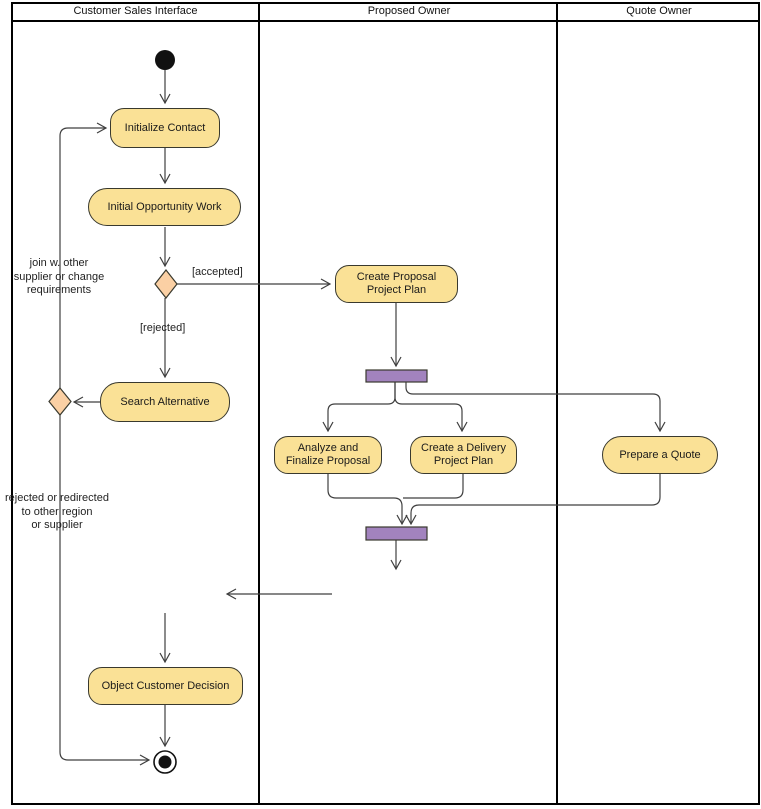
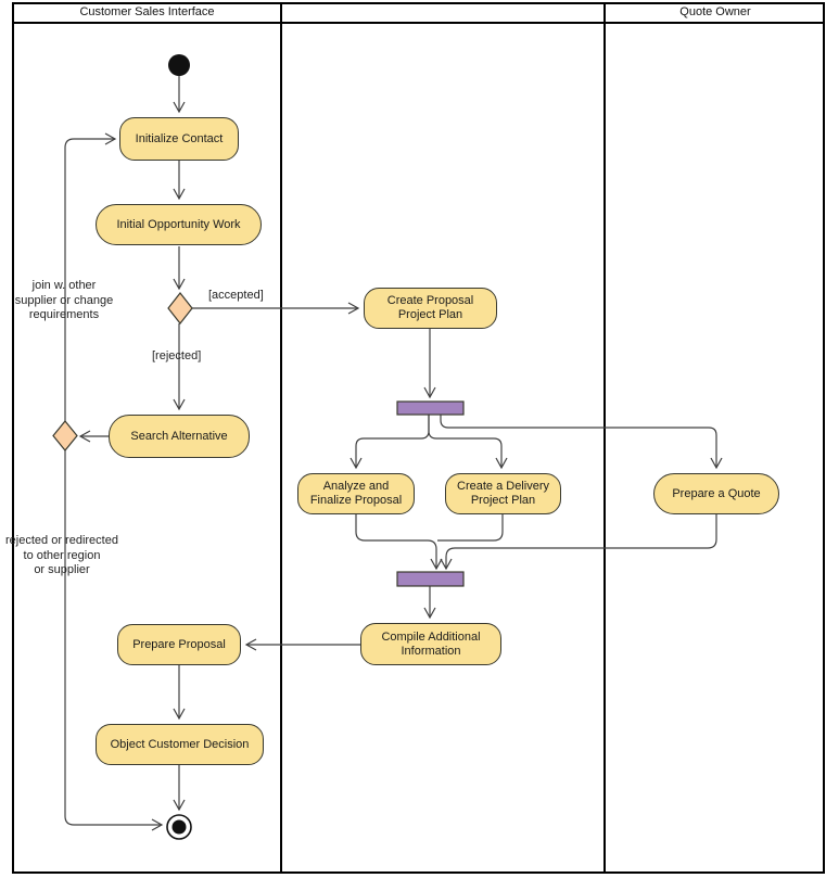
  Customer Sales Interface
- Proposed Owner
  Quote Owner
  Initialize Contact
  Initial Opportunity Work
  Search Alternative
  Create Proposal
  Project Plan
  Analyze and
  Finalize Proposal
  Create a Delivery
  Project Plan
  Prepare a Quote
+ Compile Additional
+ Information
+ Prepare Proposal
  Object Customer Decision
  [accepted]
  [rejected]
  join w. other
  supplier or change
  requirements
  rejected or redirected
  to other region
  or supplier
